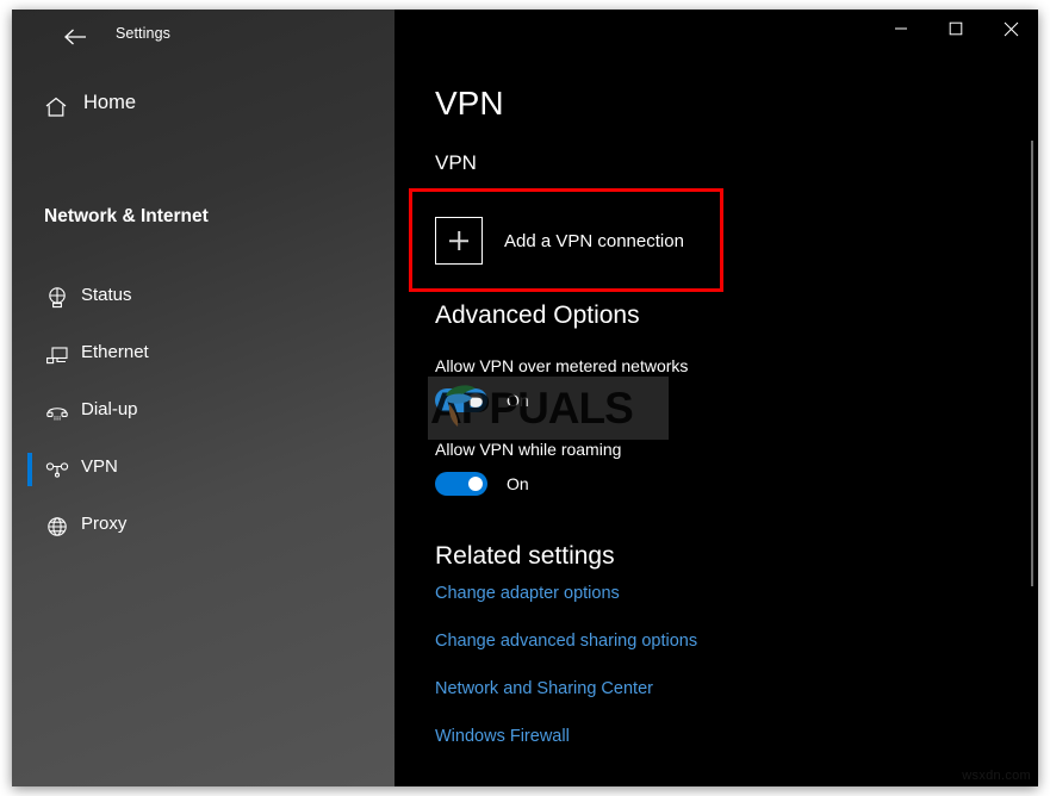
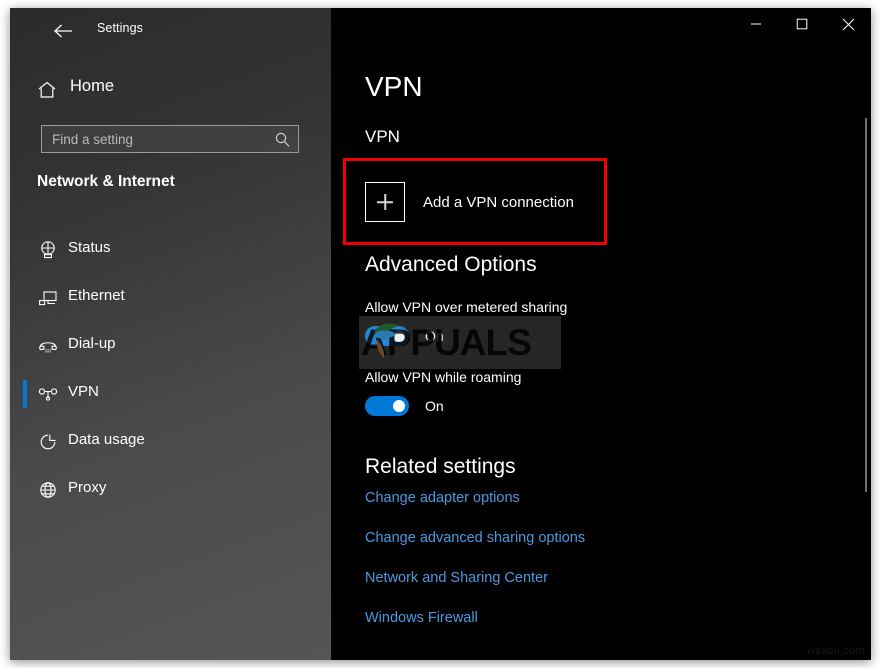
  Settings
  Home
+ Find a setting
  Network & Internet
  Status
  Ethernet
  Dial-up
  VPN
+ Data usage
  Proxy
  VPN
  VPN
  Add a VPN connection
  Advanced Options
- Allow VPN over metered networks
+ Allow VPN over metered sharing
  On
  Allow VPN while roaming
  On
  Related settings
  Change adapter options
  Change advanced sharing options
  Network and Sharing Center
  Windows Firewall
  APPUALS
